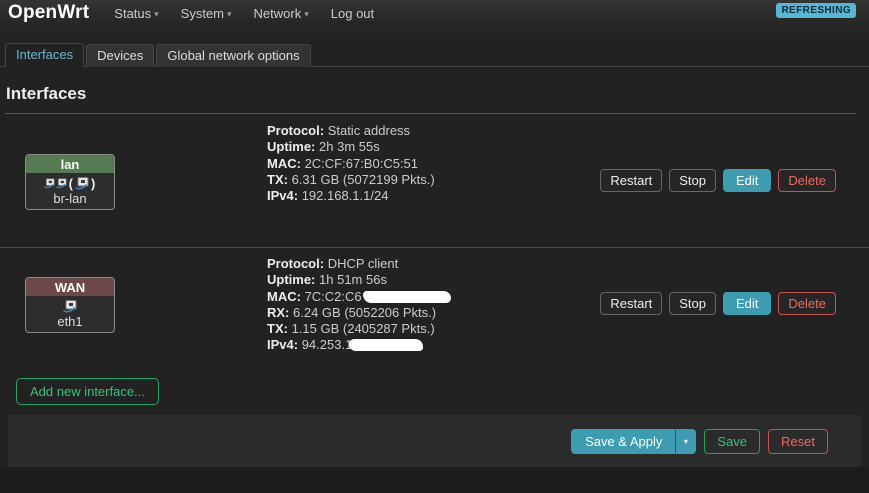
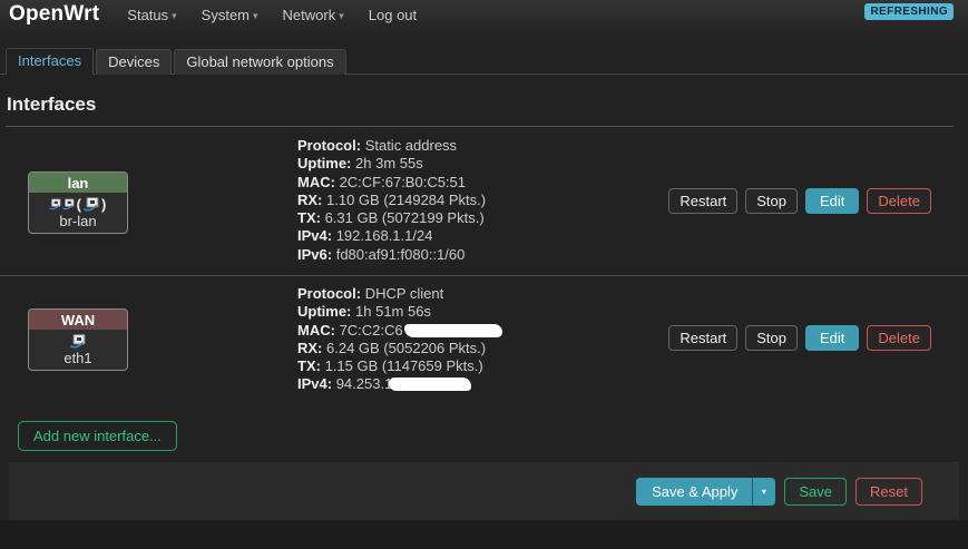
  OpenWrt
  Status ▾
  System ▾
  Network ▾
  Log out
  REFRESHING
  Interfaces
  Devices
  Global network options
  Interfaces
  lan
  (
  )
  br-lan
  Protocol: Static address
  Uptime: 2h 3m 55s
  MAC: 2C:CF:67:B0:C5:51
+ RX: 1.10 GB (2149284 Pkts.)
  TX: 6.31 GB (5072199 Pkts.)
  IPv4: 192.168.1.1/24
+ IPv6: fd80:af91:f080::1/60
  Restart
  Stop
  Edit
  Delete
  WAN
  eth1
  Protocol: DHCP client
  Uptime: 1h 51m 56s
  MAC: 7C:C2:C6
  RX: 6.24 GB (5052206 Pkts.)
- TX: 1.15 GB (2405287 Pkts.)
+ TX: 1.15 GB (1147659 Pkts.)
  IPv4: 94.253.
  Restart
  Stop
  Edit
  Delete
  Add new interface...
  Save & Apply
  ▾
  Save
  Reset
